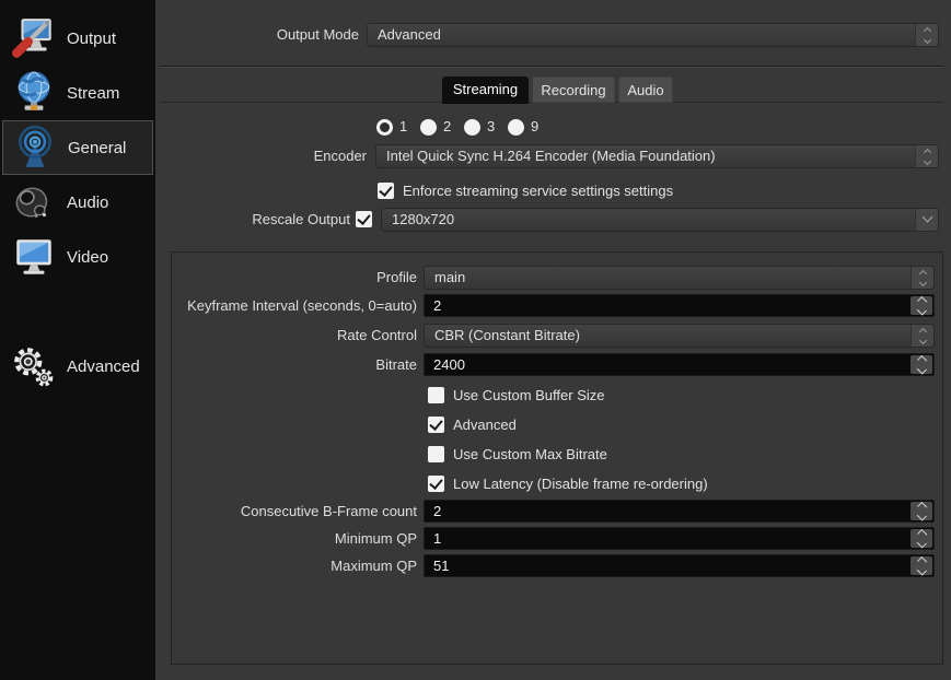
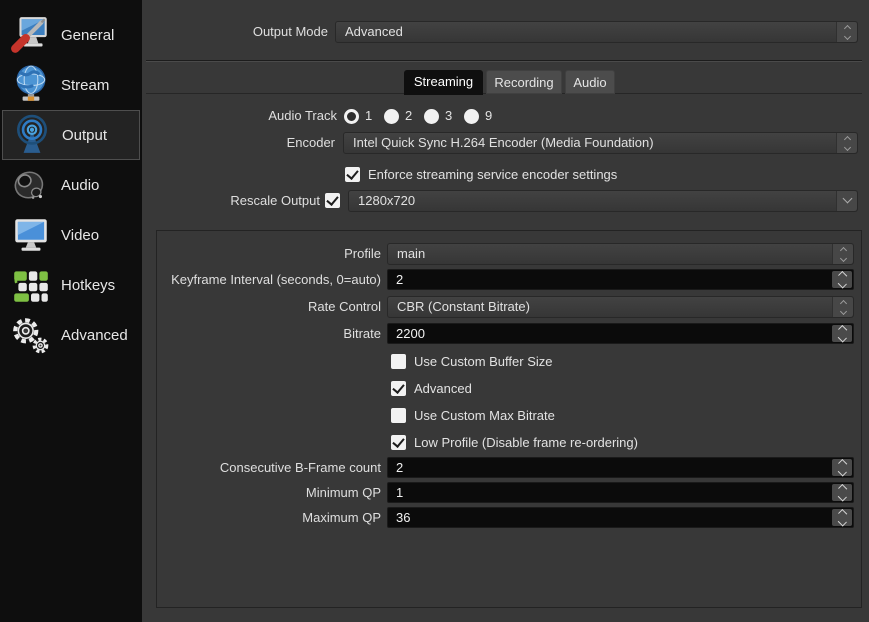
- Output
+ General
  Stream
- General
+ Output
  Audio
  Video
+ Hotkeys
  Advanced
  Output Mode
  Advanced
  Streaming
  Recording
  Audio
+ Audio Track
  1
  2
  3
  9
  Encoder
  Intel Quick Sync H.264 Encoder (Media Foundation)
- Enforce streaming service settings settings
+ Enforce streaming service encoder settings
  Rescale Output
  1280x720
  Profile
  main
  Keyframe Interval (seconds, 0=auto)
  2
  Rate Control
  CBR (Constant Bitrate)
  Bitrate
- 2400
+ 2200
  Use Custom Buffer Size
  Advanced
  Use Custom Max Bitrate
- Low Latency (Disable frame re-ordering)
+ Low Profile (Disable frame re-ordering)
  Consecutive B-Frame count
  2
  Minimum QP
  1
  Maximum QP
- 51
+ 36
